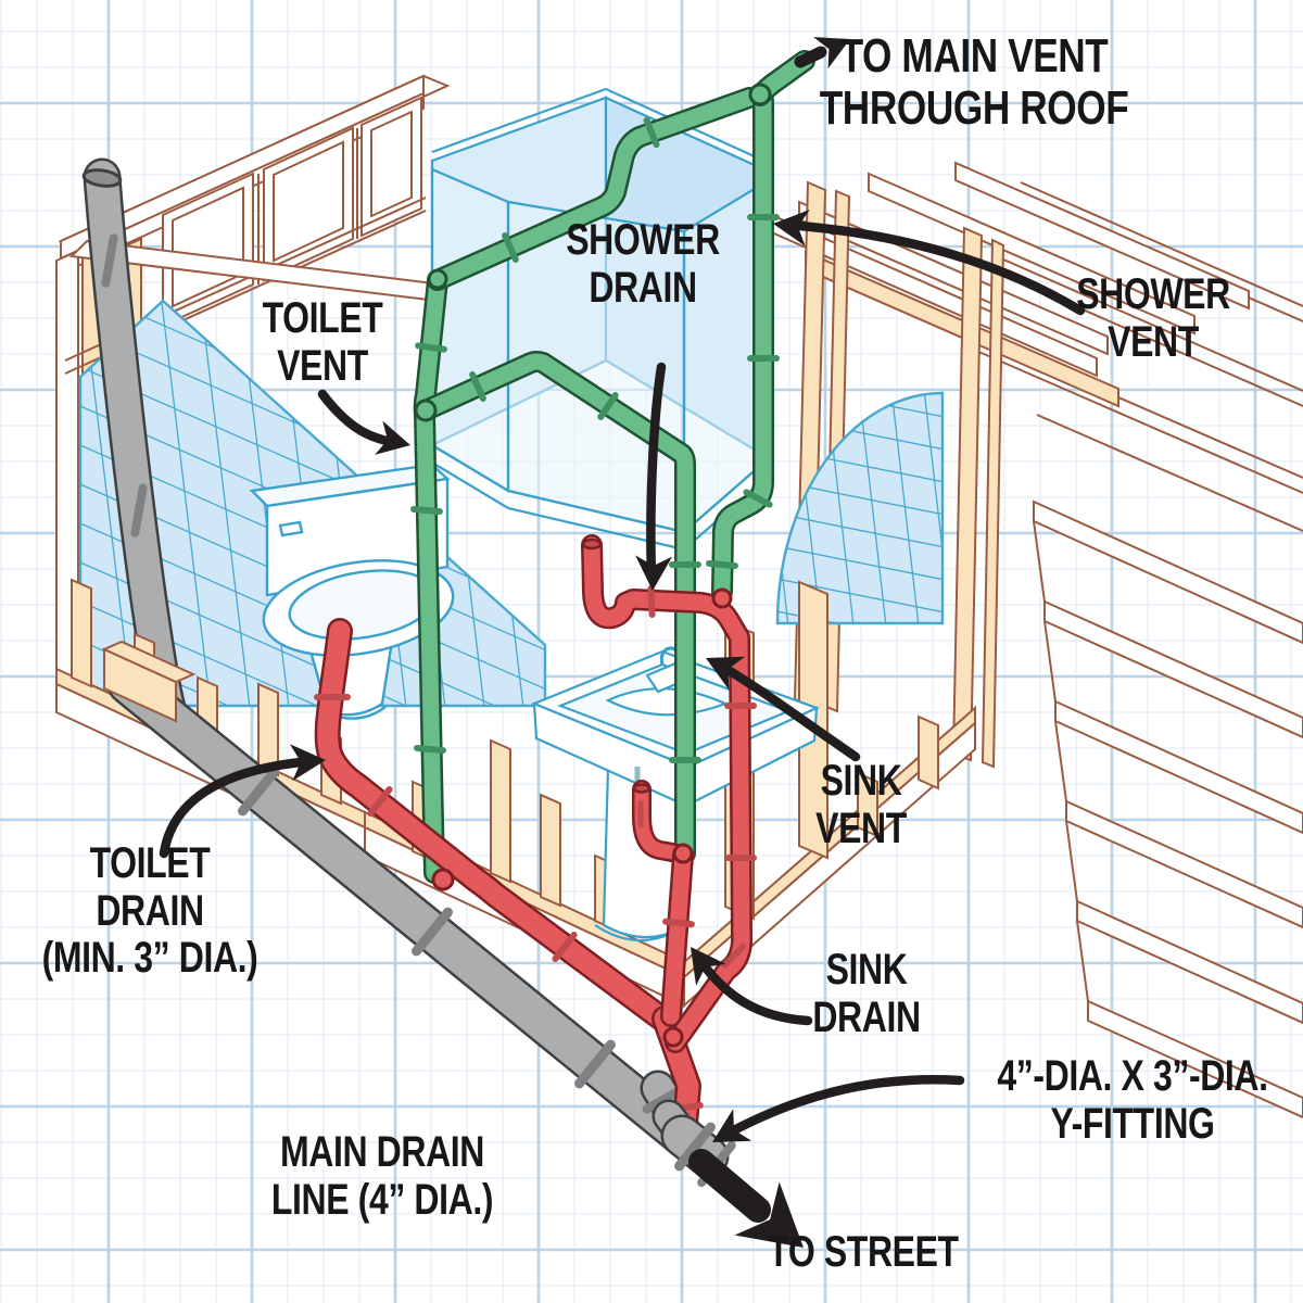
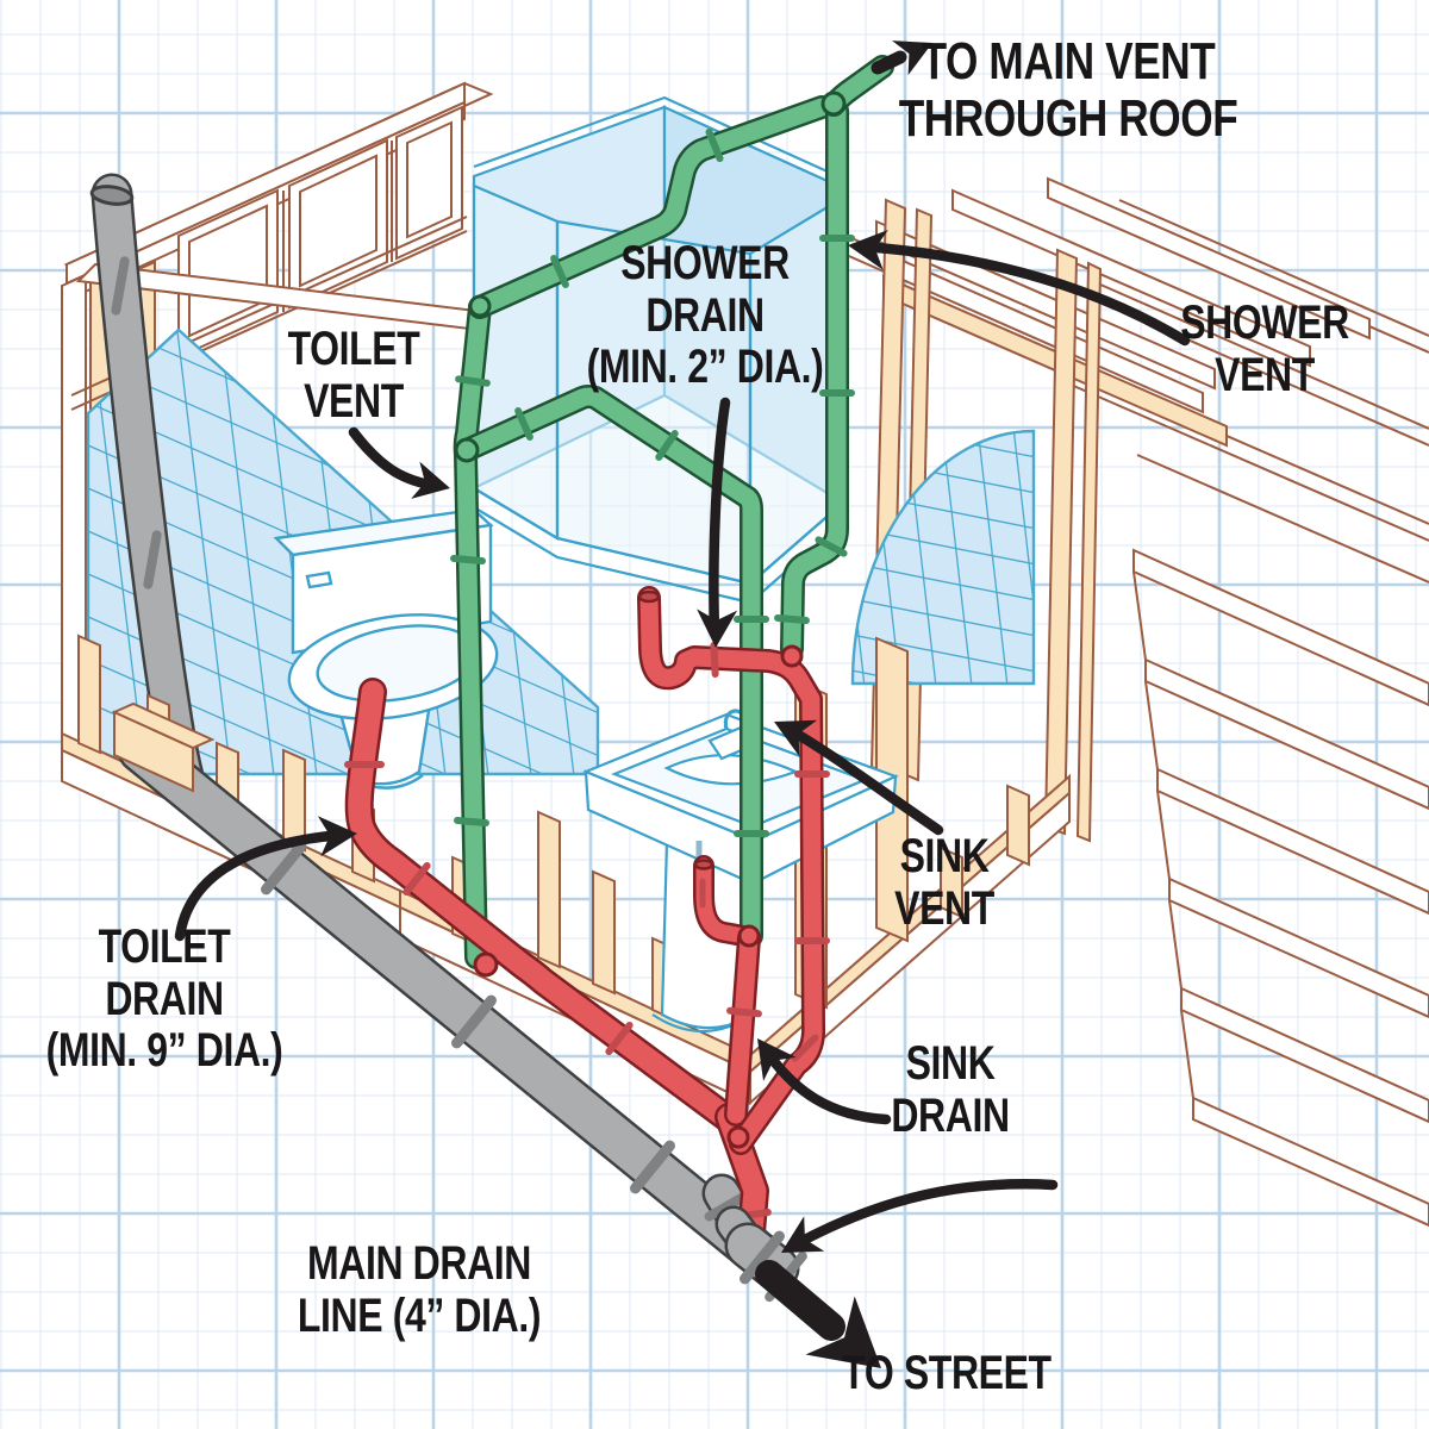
  TO MAIN VENT
  THROUGH ROOF
  SHOWER
  DRAIN
+ (MIN. 2” DIA.)
  SHOWER
  VENT
  TOILET
  VENT
  SINK
  VENT
  TOILET
  DRAIN
- (MIN. 3” DIA.)
+ (MIN. 9” DIA.)
  SINK
  DRAIN
- 4”-DIA. X 3”-DIA.
- Y-FITTING
  MAIN DRAIN
  LINE (4” DIA.)
  TO STREET
